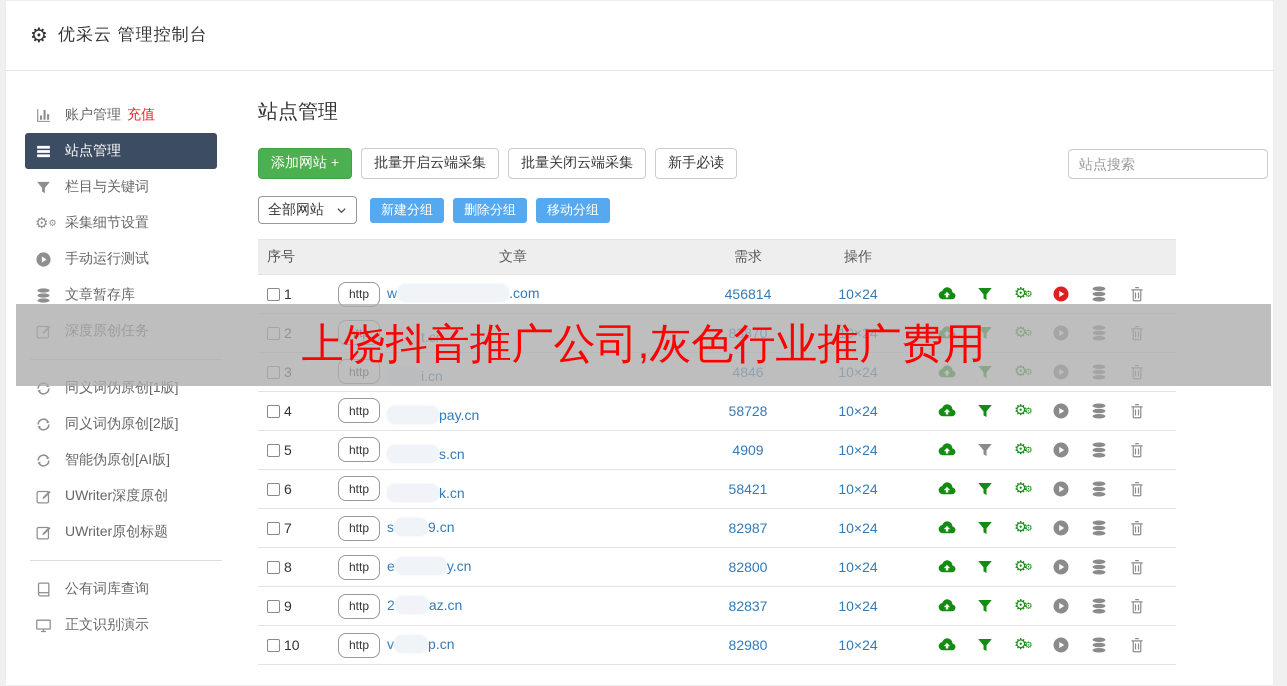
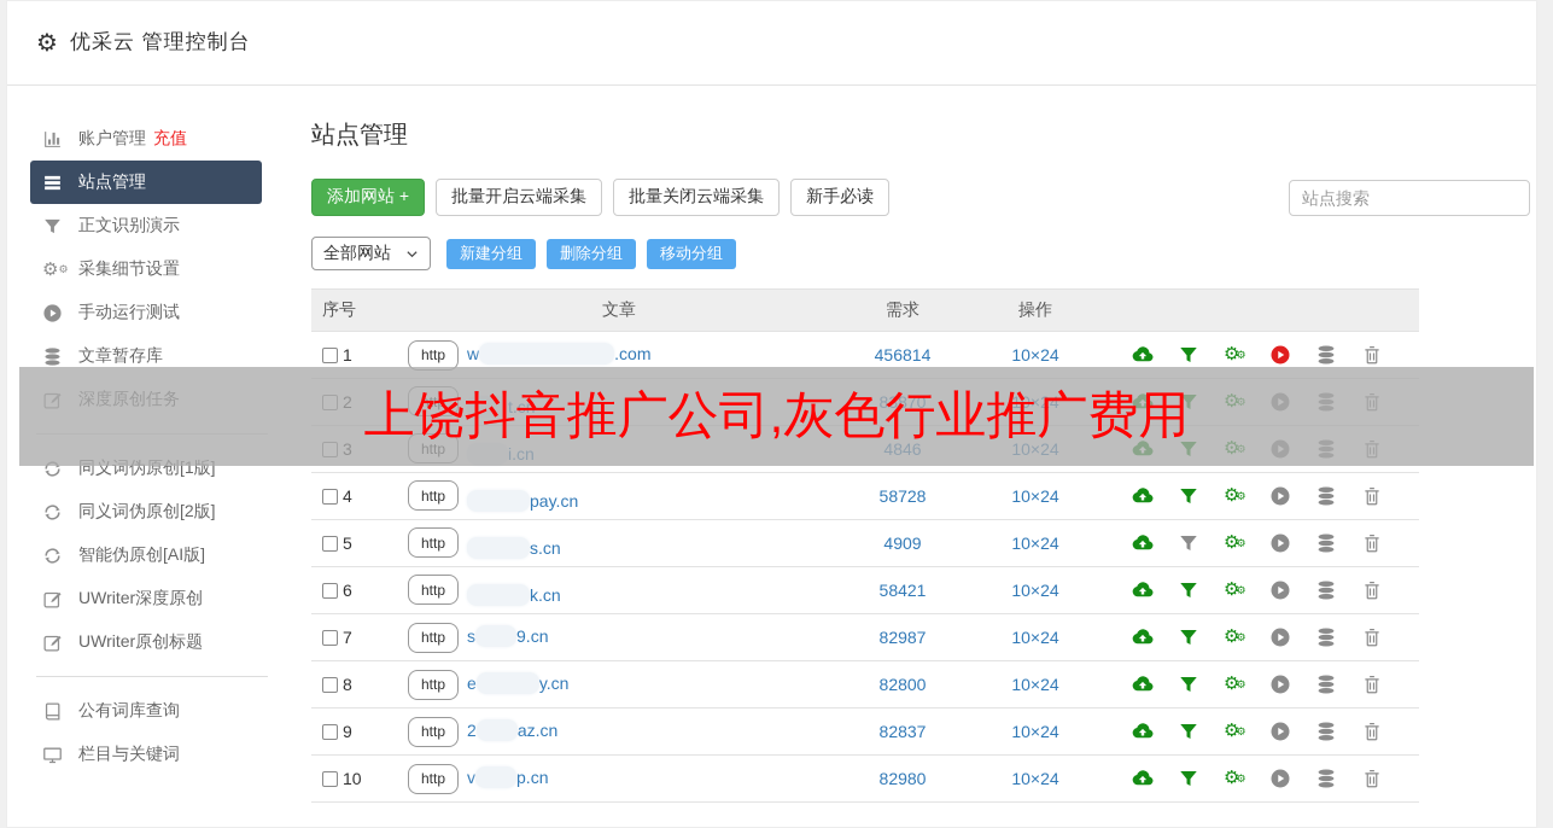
  ⚙
  优采云 管理控制台
  账户管理
  充值
  站点管理
- 栏目与关键词
+ 正文识别演示
  ⚙
  ⚙
  采集细节设置
  手动运行测试
  文章暂存库
  深度原创任务
  同义词伪原创[1版]
  同义词伪原创[2版]
  智能伪原创[AI版]
  UWriter深度原创
  UWriter原创标题
  公有词库查询
- 正文识别演示
+ 栏目与关键词
  站点管理
  添加网站 +
  批量开启云端采集
  批量关闭云端采集
  新手必读
  站点搜索
  全部网站
  新建分组
  删除分组
  移动分组
  序号
  文章
  需求
  操作
  1
  http
  w
  .com
  456814
  10×24
  ⚙
  ⚙
  2
  http
  t.cn
  83870
  10×24
  ⚙
  ⚙
  3
  http
  i.cn
  4846
  10×24
  ⚙
  ⚙
  4
  http
  pay.cn
  58728
  10×24
  ⚙
  ⚙
  5
  http
  s.cn
  4909
  10×24
  ⚙
  ⚙
  6
  http
  k.cn
  58421
  10×24
  ⚙
  ⚙
  7
  http
  s
  9.cn
  82987
  10×24
  ⚙
  ⚙
  8
  http
  e
  y.cn
  82800
  10×24
  ⚙
  ⚙
  9
  http
  2
  az.cn
  82837
  10×24
  ⚙
  ⚙
  10
  http
  v
  p.cn
  82980
  10×24
  ⚙
  ⚙
  上饶抖音推广公司,灰色行业推广费用
